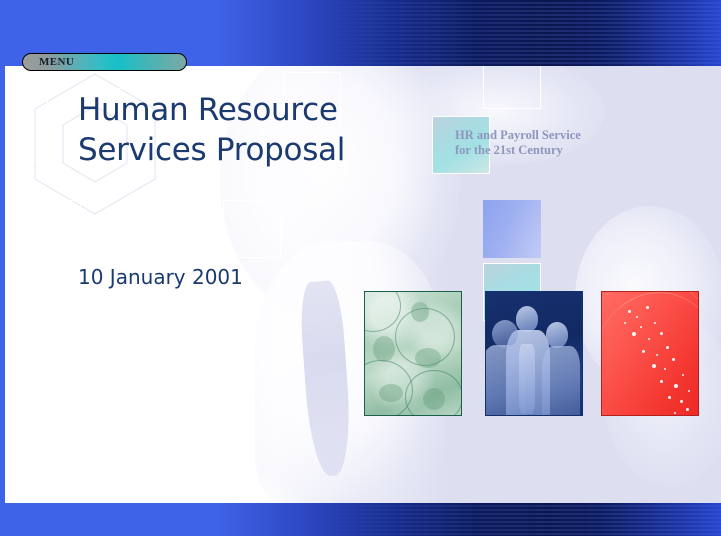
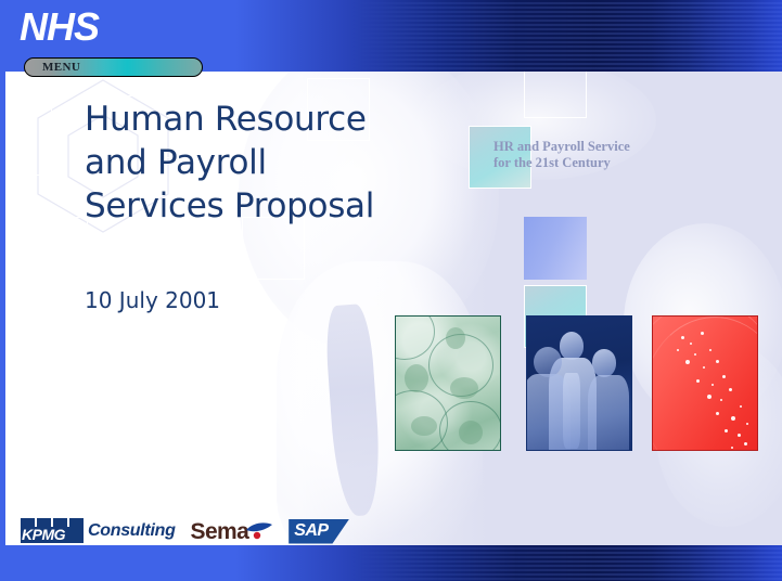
+ NHS
  MENU
  HR and Payroll Service
  for the 21st Century
  Human Resource
+ and Payroll
  Services Proposal
- 10 January 2001
+ 10 July 2001
+ KPMG
+ Consulting
+ Sema
+ SAP
